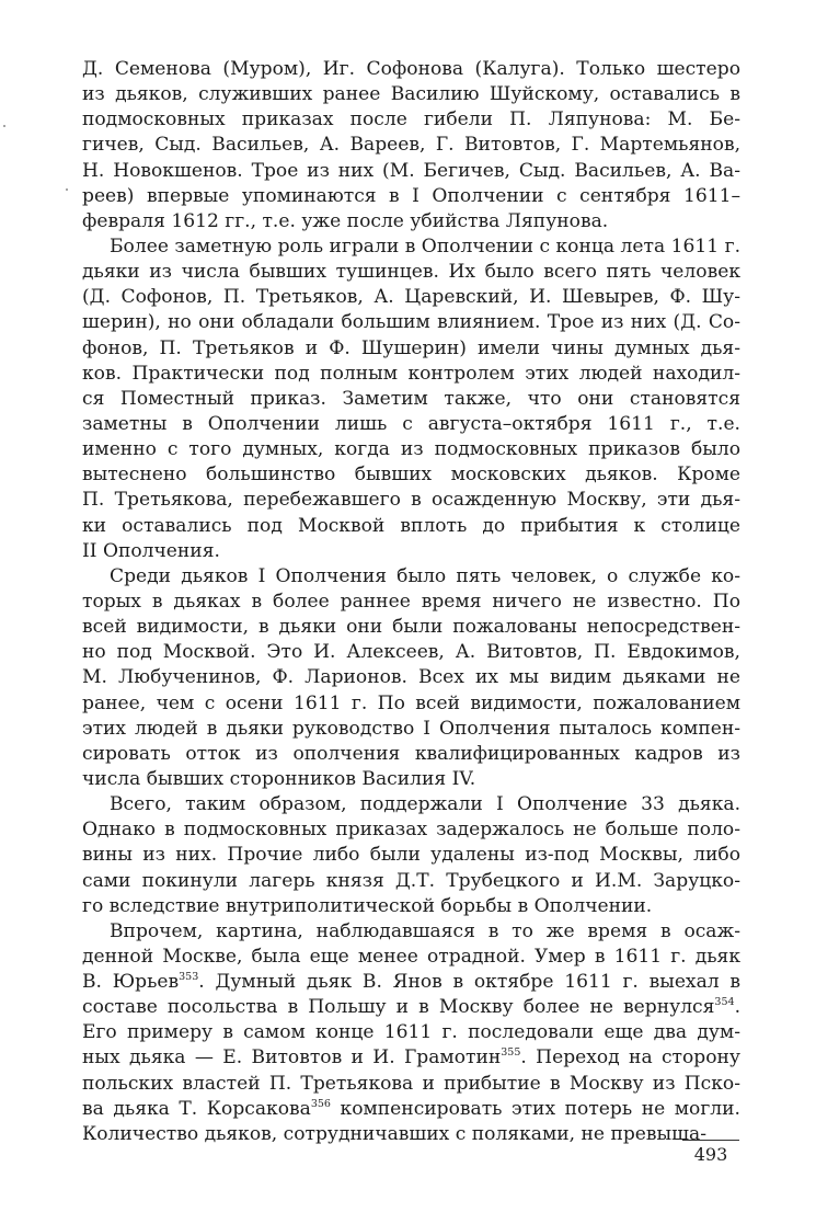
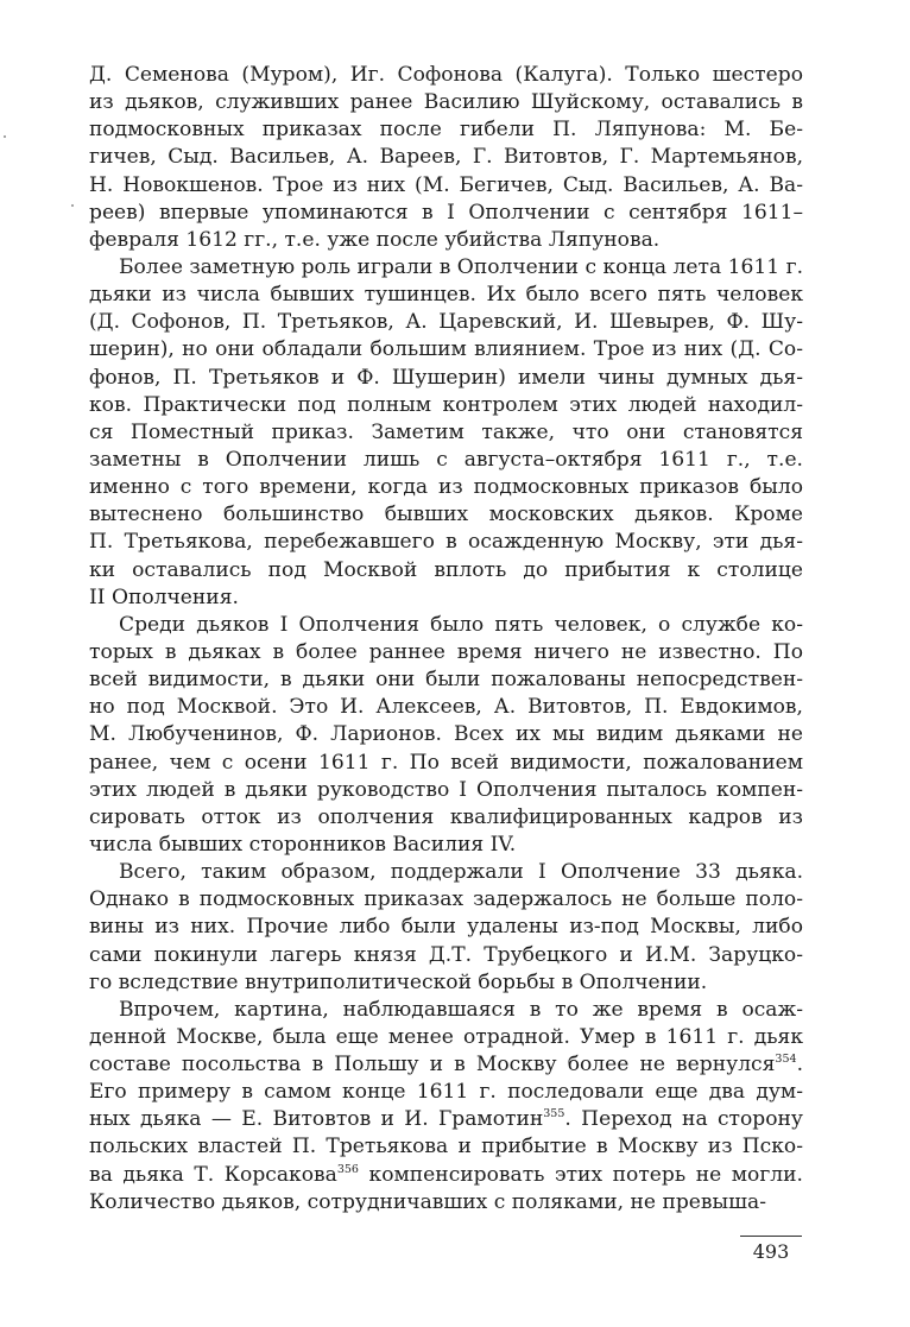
  Д. Семенова (Муром), Иг. Софонова (Калуга). Только шестеро
  из дьяков, служивших ранее Василию Шуйскому, оставались в
  подмосковных приказах после гибели П. Ляпунова: М. Бе-
  гичев, Сыд. Васильев, А. Вареев, Г. Витовтов, Г. Мартемьянов,
  Н. Новокшенов. Трое из них (М. Бегичев, Сыд. Васильев, А. Ва-
  реев) впервые упоминаются в I Ополчении с сентября 1611–
  февраля 1612 гг., т.е. уже после убийства Ляпунова.
  Более заметную роль играли в Ополчении с конца лета 1611 г.
  дьяки из числа бывших тушинцев. Их было всего пять человек
  (Д. Софонов, П. Третьяков, А. Царевский, И. Шевырев, Ф. Шу-
  шерин), но они обладали большим влиянием. Трое из них (Д. Со-
  фонов, П. Третьяков и Ф. Шушерин) имели чины думных дья-
  ков. Практически под полным контролем этих людей находил-
  ся Поместный приказ. Заметим также, что они становятся
  заметны в Ополчении лишь с августа–октября 1611 г., т.е.
- именно с того думных, когда из подмосковных приказов было
+ именно с того времени, когда из подмосковных приказов было
  вытеснено большинство бывших московских дьяков. Кроме
  П. Третьякова, перебежавшего в осажденную Москву, эти дья-
  ки оставались под Москвой вплоть до прибытия к столице
  II Ополчения.
  Среди дьяков I Ополчения было пять человек, о службе ко-
  торых в дьяках в более раннее время ничего не известно. По
  всей видимости, в дьяки они были пожалованы непосредствен-
  но под Москвой. Это И. Алексеев, А. Витовтов, П. Евдокимов,
  М. Любученинов, Ф. Ларионов. Всех их мы видим дьяками не
  ранее, чем с осени 1611 г. По всей видимости, пожалованием
  этих людей в дьяки руководство I Ополчения пыталось компен-
  сировать отток из ополчения квалифицированных кадров из
  числа бывших сторонников Василия IV.
  Всего, таким образом, поддержали I Ополчение 33 дьяка.
  Однако в подмосковных приказах задержалось не больше поло-
  вины из них. Прочие либо были удалены из-под Москвы, либо
  сами покинули лагерь князя Д.Т. Трубецкого и И.М. Заруцко-
  го вследствие внутриполитической борьбы в Ополчении.
  Впрочем, картина, наблюдавшаяся в то же время в осаж-
  денной Москве, была еще менее отрадной. Умер в 1611 г. дьяк
- В. Юрьев353. Думный дьяк В. Янов в октябре 1611 г. выехал в
  составе посольства в Польшу и в Москву более не вернулся354.
  Его примеру в самом конце 1611 г. последовали еще два дум-
  ных дьяка — Е. Витовтов и И. Грамотин355. Переход на сторону
  польских властей П. Третьякова и прибытие в Москву из Пско-
  ва дьяка Т. Корсакова356 компенсировать этих потерь не могли.
  Количество дьяков, сотрудничавших с поляками, не превыша-
  493
